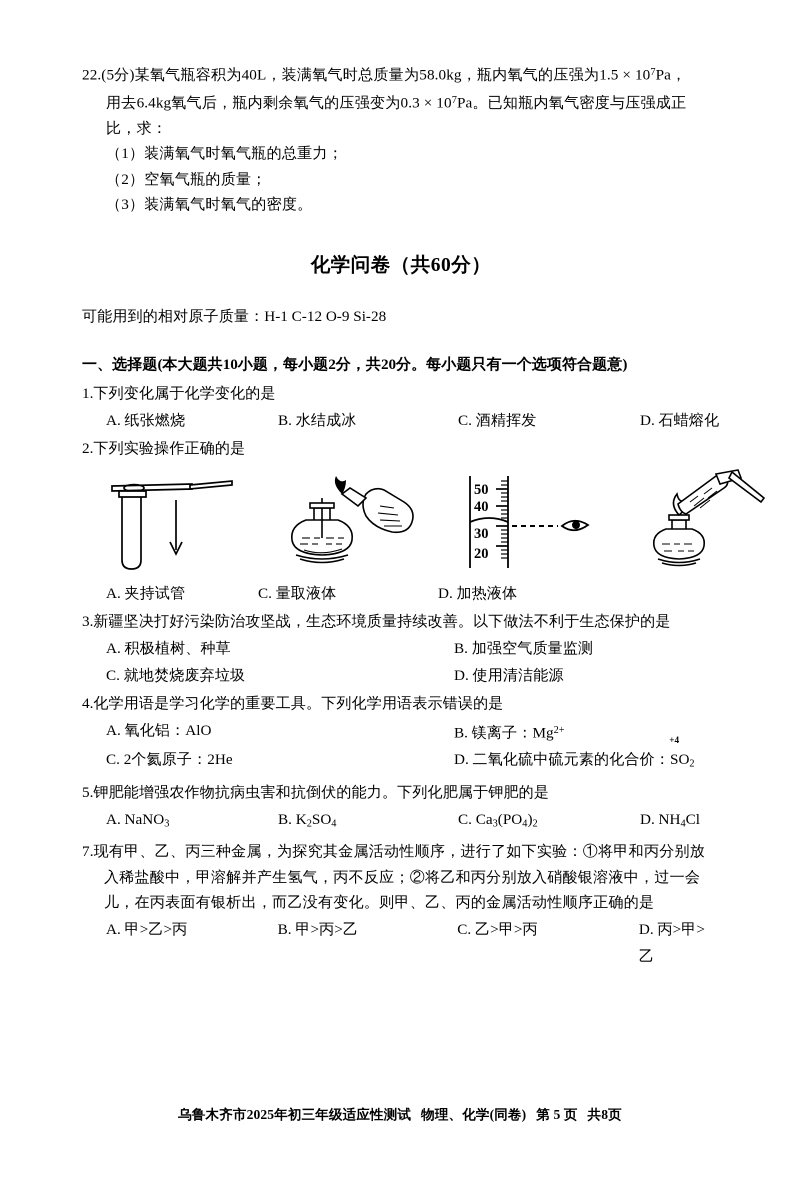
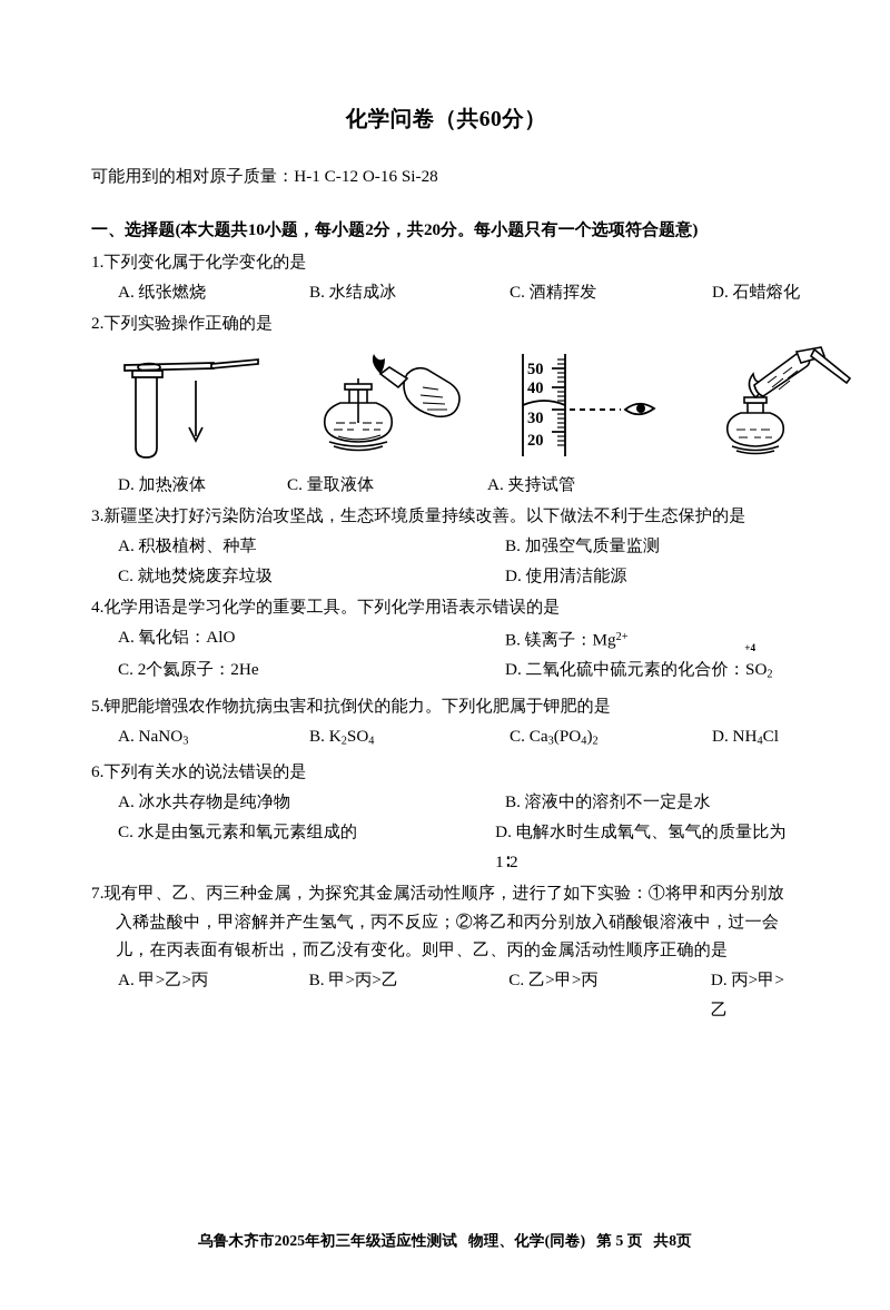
- 22.(5分)某氧气瓶容积为40L，装满氧气时总质量为58.0kg，瓶内氧气的压强为1.5 × 107Pa，
- 用去6.4kg氧气后，瓶内剩余氧气的压强变为0.3 × 107Pa。已知瓶内氧气密度与压强成正
- 比，求：
- （1）装满氧气时氧气瓶的总重力；
- （2）空氧气瓶的质量；
- （3）装满氧气时氧气的密度。
  化学问卷（共60分）
- 可能用到的相对原子质量：H-1 C-12 O-9 Si-28
+ 可能用到的相对原子质量：H-1 C-12 O-16 Si-28
  一、选择题(本大题共10小题，每小题2分，共20分。每小题只有一个选项符合题意)
  1.下列变化属于化学变化的是
  A. 纸张燃烧
  B. 水结成冰
  C. 酒精挥发
  D. 石蜡熔化
  2.下列实验操作正确的是
  50
  40
  30
  20
- A. 夹持试管
+ D. 加热液体
  C. 量取液体
- D. 加热液体
+ A. 夹持试管
  3.新疆坚决打好污染防治攻坚战，生态环境质量持续改善。以下做法不利于生态保护的是
  A. 积极植树、种草
  B. 加强空气质量监测
  C. 就地焚烧废弃垃圾
  D. 使用清洁能源
  4.化学用语是学习化学的重要工具。下列化学用语表示错误的是
  A. 氧化铝：AlO
  B. 镁离子：Mg2+
  C. 2个氦原子：2He
  D. 二氧化硫中硫元素的化合价：
  +4
  SO2
  5.钾肥能增强农作物抗病虫害和抗倒伏的能力。下列化肥属于钾肥的是
  A. NaNO3
  B. K2SO4
  C. Ca3(PO4)2
  D. NH4Cl
+ 6.下列有关水的说法错误的是
+ A. 冰水共存物是纯净物
+ B. 溶液中的溶剂不一定是水
+ C. 水是由氢元素和氧元素组成的
+ D. 电解水时生成氧气、氢气的质量比为1∶2
  7.现有甲、乙、丙三种金属，为探究其金属活动性顺序，进行了如下实验：①将甲和丙分别放
  入稀盐酸中，甲溶解并产生氢气，丙不反应；②将乙和丙分别放入硝酸银溶液中，过一会
  儿，在丙表面有银析出，而乙没有变化。则甲、乙、丙的金属活动性顺序正确的是
  A. 甲>乙>丙
  B. 甲>丙>乙
  C. 乙>甲>丙
  D. 丙>甲>乙
  乌鲁木齐市2025年初三年级适应性测试 物理、化学(同卷) 第 5 页 共8页
